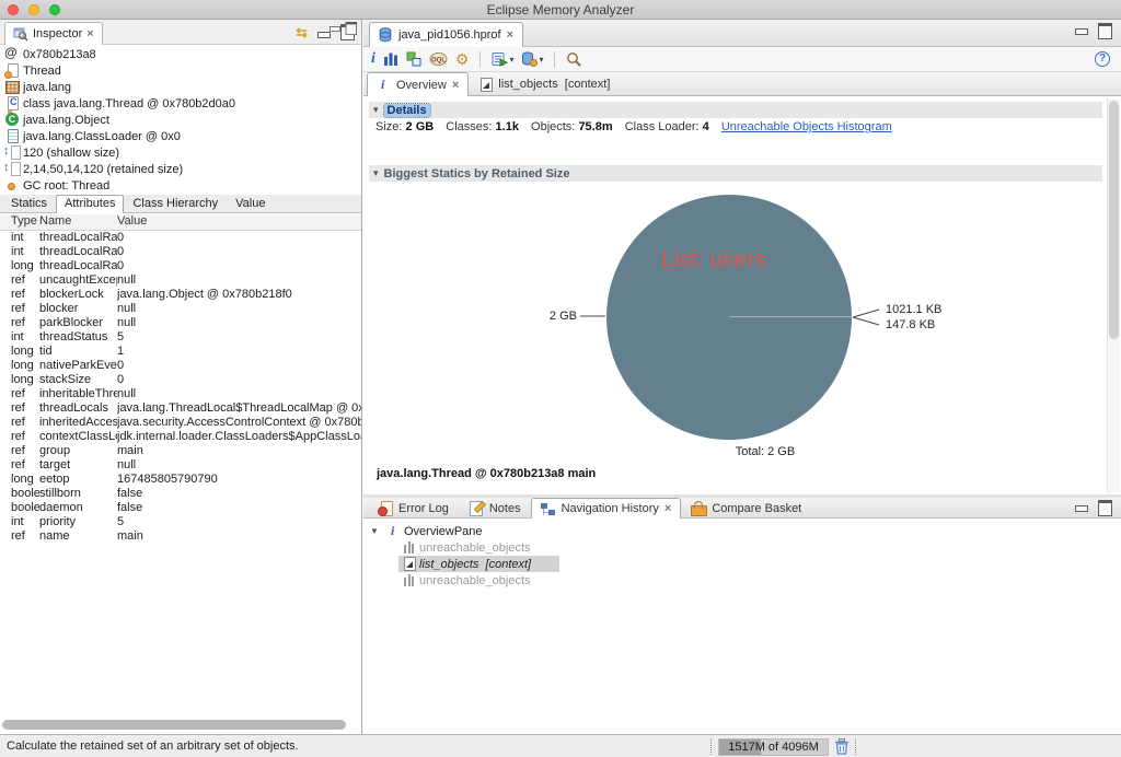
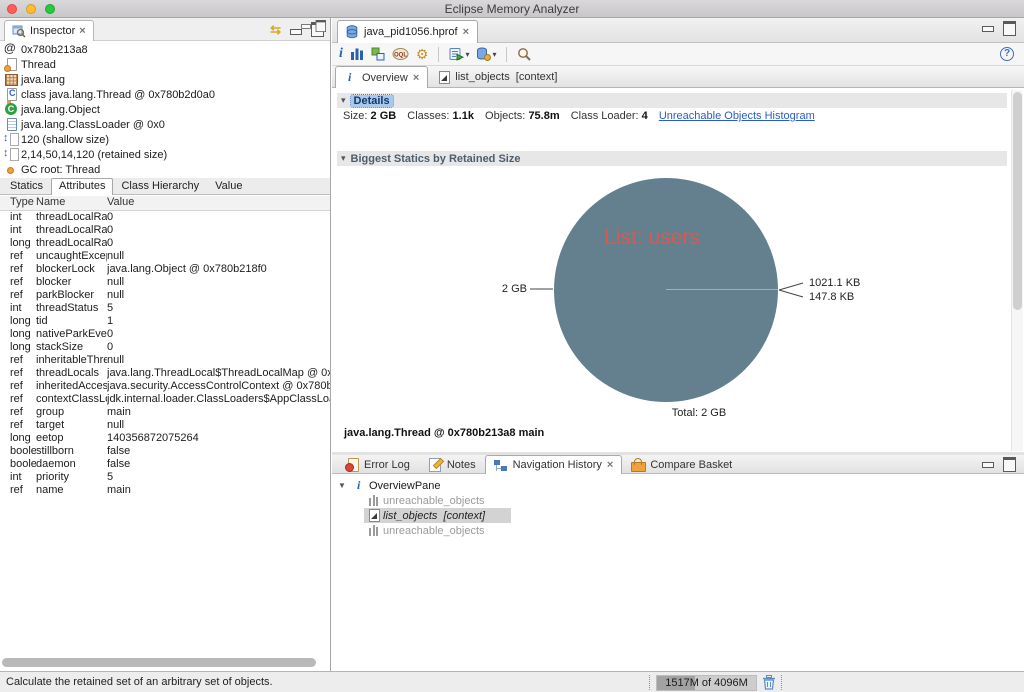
  Eclipse Memory Analyzer
  Inspector
  0x780b213a8
  Thread
  java.lang
  class java.lang.Thread @ 0x780b2d0a0
  java.lang.Object
  java.lang.ClassLoader @ 0x0
  120 (shallow size)
  2,14,50,14,120 (retained size)
  GC root: Thread
  Statics
  Attributes
  Class Hierarchy
  Value
  Type
  Name
  Value
  int
  threadLocalRa
  0
  int
  threadLocalRa
  0
  long
  threadLocalRa
  0
  ref
  uncaughtExce
  null
  ref
  blockerLock
  java.lang.Object @ 0x780b218f0
  ref
  blocker
  null
  ref
  parkBlocker
  null
  int
  threadStatus
  5
  long
  tid
  1
  long
  nativeParkEve
  0
  long
  stackSize
  0
  ref
  inheritableThre
  null
  ref
  threadLocals
  java.lang.ThreadLocal$ThreadLocalMap @ 0
  ref
  inheritedAcces
  java.security.AccessControlContext @ 0x780b
  ref
  contextClassL
  jdk.internal.loader.ClassLoaders$AppClassLo
  ref
  group
  main
  ref
  target
  null
  long
  eetop
- 167485805790790
+ 140356872075264
  boole
  stillborn
  false
  boole
  daemon
  false
  int
  priority
  5
  ref
  name
  main
  java_pid1056.hprof
  Overview
  list_objects [context]
  Details
  Size: 2 GB Classes: 1.1k Objects: 75.8m Class Loader: 4 Unreachable Objects Histogram
  Biggest Statics by Retained Size
  List: users
  2 GB
  1021.1 KB
  147.8 KB
  Total: 2 GB
  java.lang.Thread @ 0x780b213a8 main
  Error Log
  Notes
  Navigation History
  Compare Basket
  OverviewPane
  unreachable_objects
  list_objects [context]
  unreachable_objects
  Calculate the retained set of an arbitrary set of objects.
  1517M of 4096M
